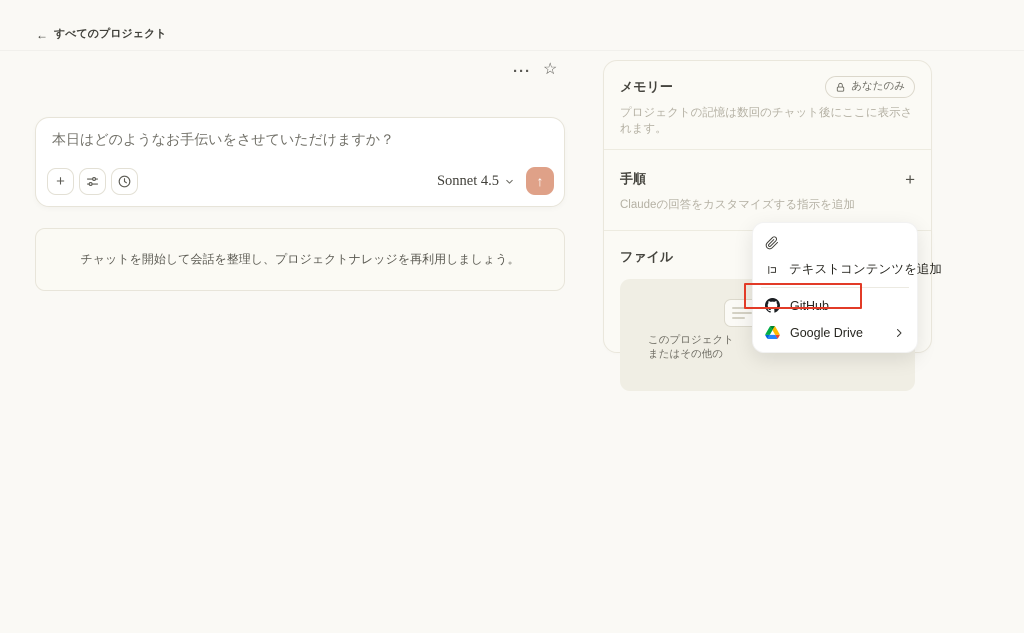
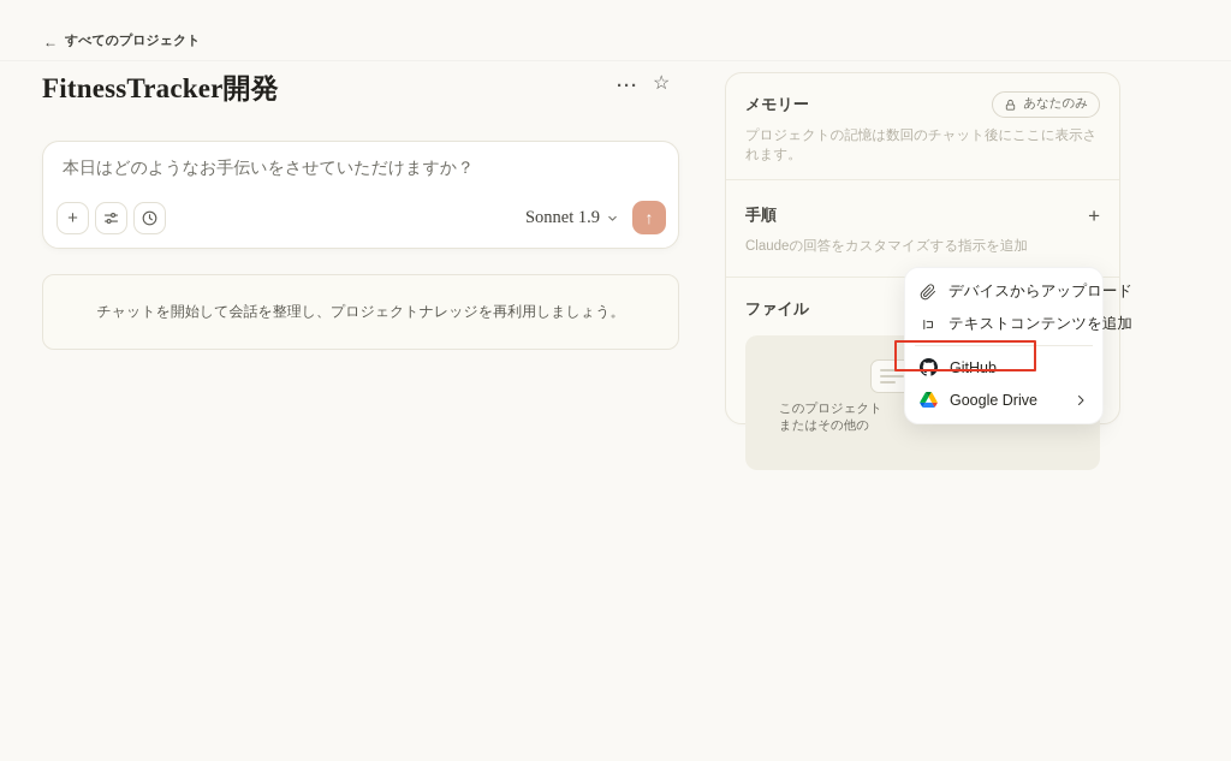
  ←
  すべてのプロジェクト
+ FitnessTracker開発
  ···
  ☆
  本日はどのようなお手伝いをさせていただけますか？
  +
- Sonnet 4.5
+ Sonnet 1.9
  ↑
  チャットを開始して会話を整理し、プロジェクトナレッジを再利用しましょう。
  メモリー
  あなたのみ
  プロジェクトの記憶は数回のチャット後にここに表示されます。
  手順
  +
  Claudeの回答をカスタマイズする指示を追加
  ファイル
  このプロジェクト
  またはその他の
+ デバイスからアップロード
  テキストコンテンツを追加
  GitHub
  Google Drive
